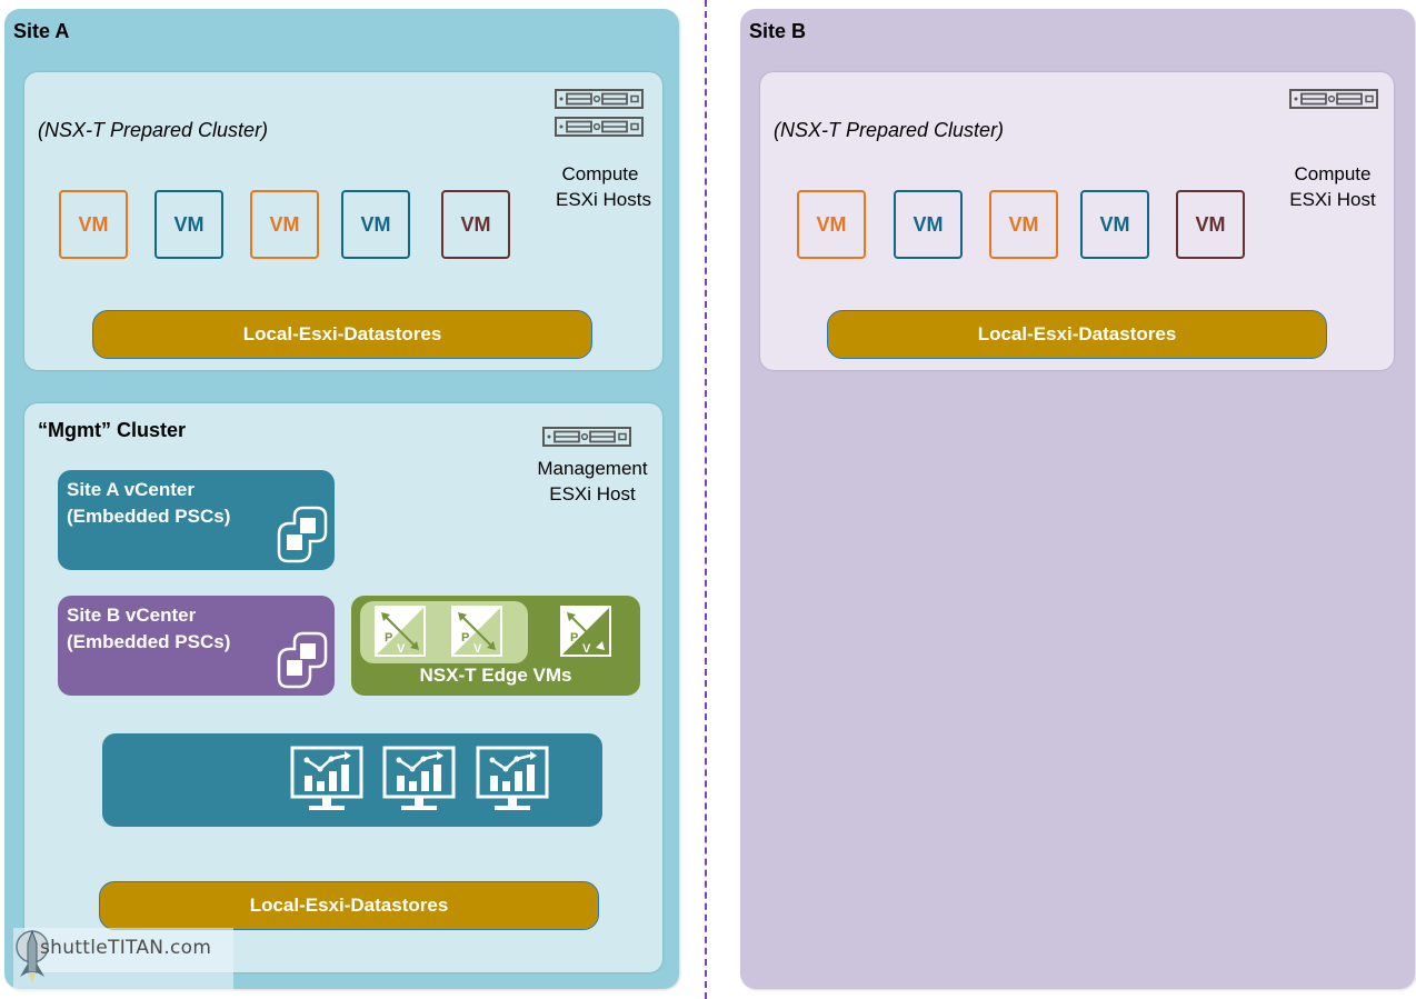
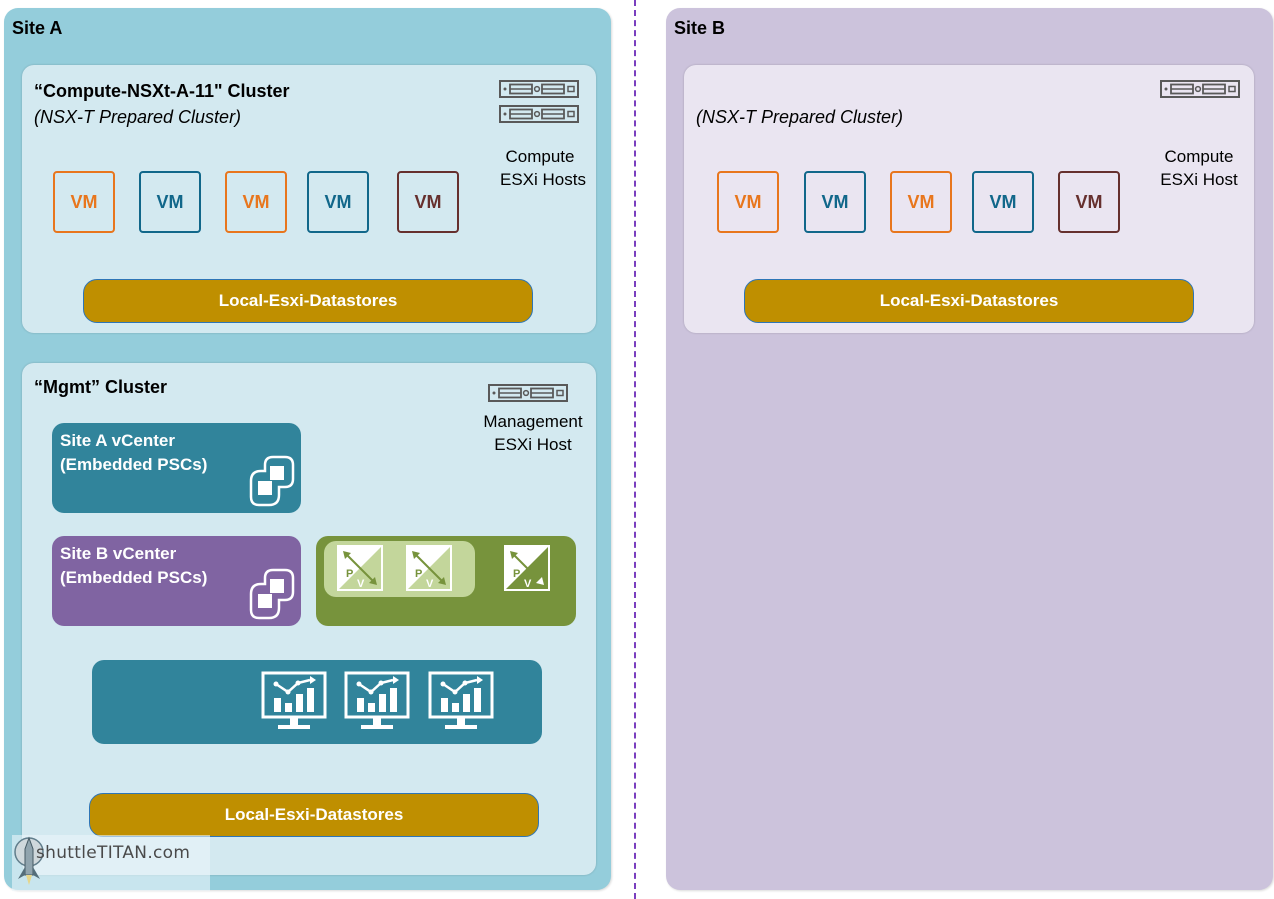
  Site A
+ “Compute-NSXt-A-11" Cluster
  (NSX-T Prepared Cluster)
  Compute
  ESXi Hosts
  VM
  VM
  VM
  VM
  VM
  Local-Esxi-Datastores
  “Mgmt” Cluster
  Management
  ESXi Host
  Site A vCenter
  (Embedded PSCs)
  Site B vCenter
  (Embedded PSCs)
  P
  V
  P
  V
  P
  V
- NSX-T Edge VMs
  Local-Esxi-Datastores
  Site B
  (NSX-T Prepared Cluster)
  Compute
  ESXi Host
  VM
  VM
  VM
  VM
  VM
  Local-Esxi-Datastores
  shuttleTITAN.com
